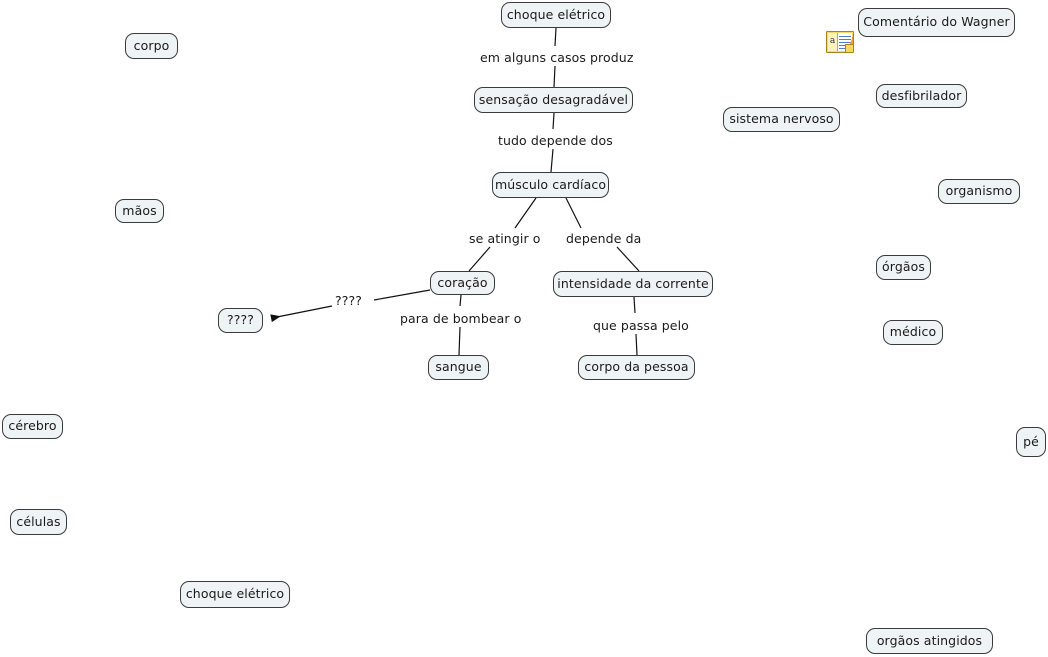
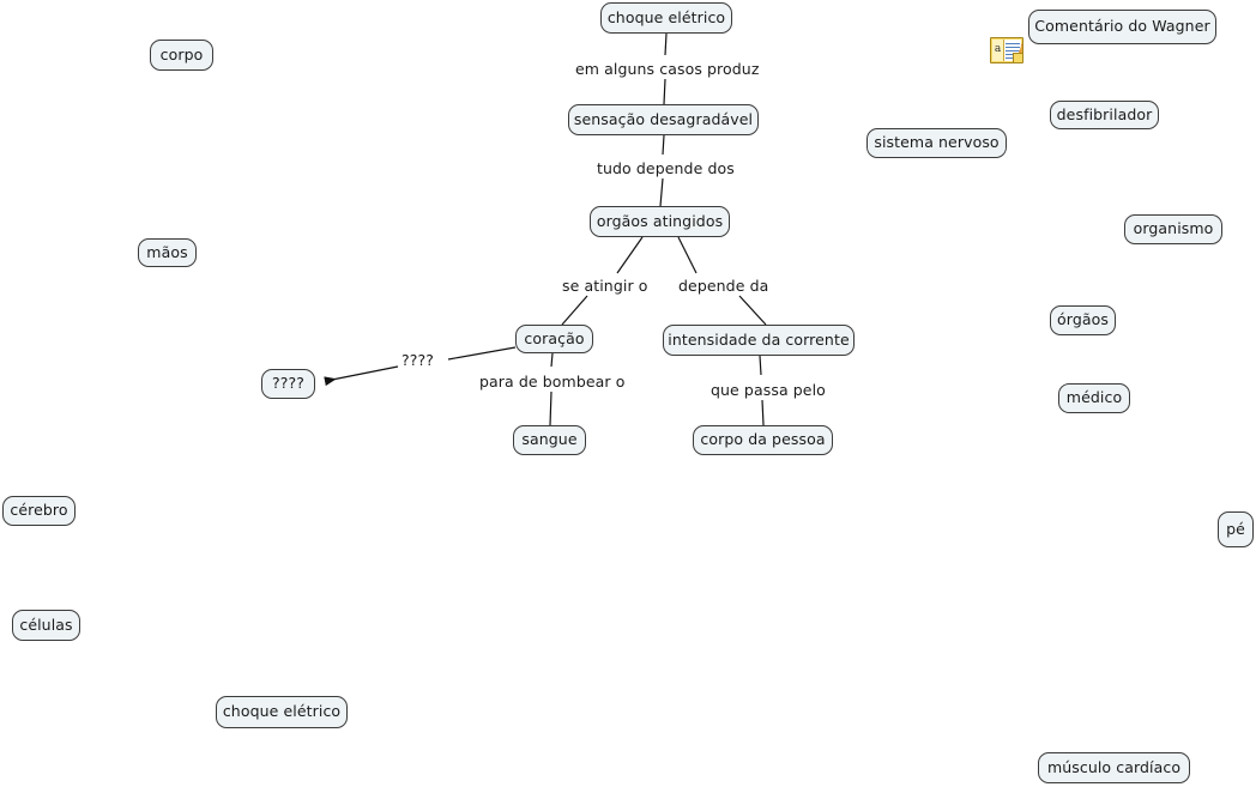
  choque elétrico
  corpo
  Comentário do Wagner
  sensação desagradável
  desfibrilador
  sistema nervoso
- músculo cardíaco
+ orgãos atingidos
  organismo
  mãos
  órgãos
  coração
  intensidade da corrente
  ????
  médico
  sangue
  corpo da pessoa
  cérebro
  pé
  células
  choque elétrico
- orgãos atingidos
+ músculo cardíaco
  em alguns casos produz
  tudo depende dos
  se atingir o
  depende da
  ????
  para de bombear o
  que passa pelo
  a
